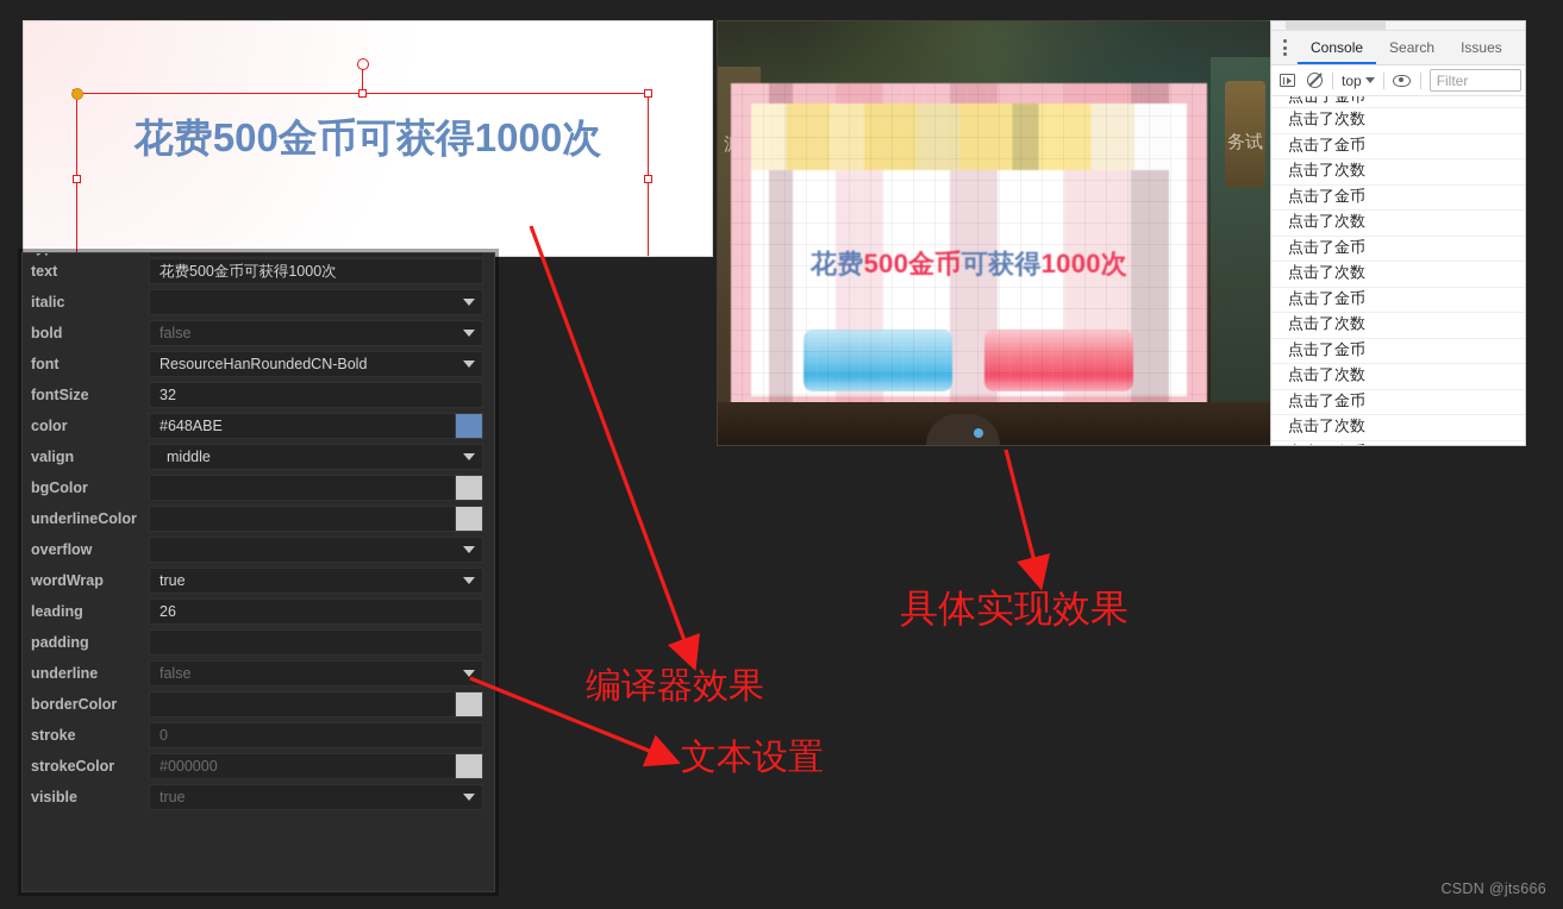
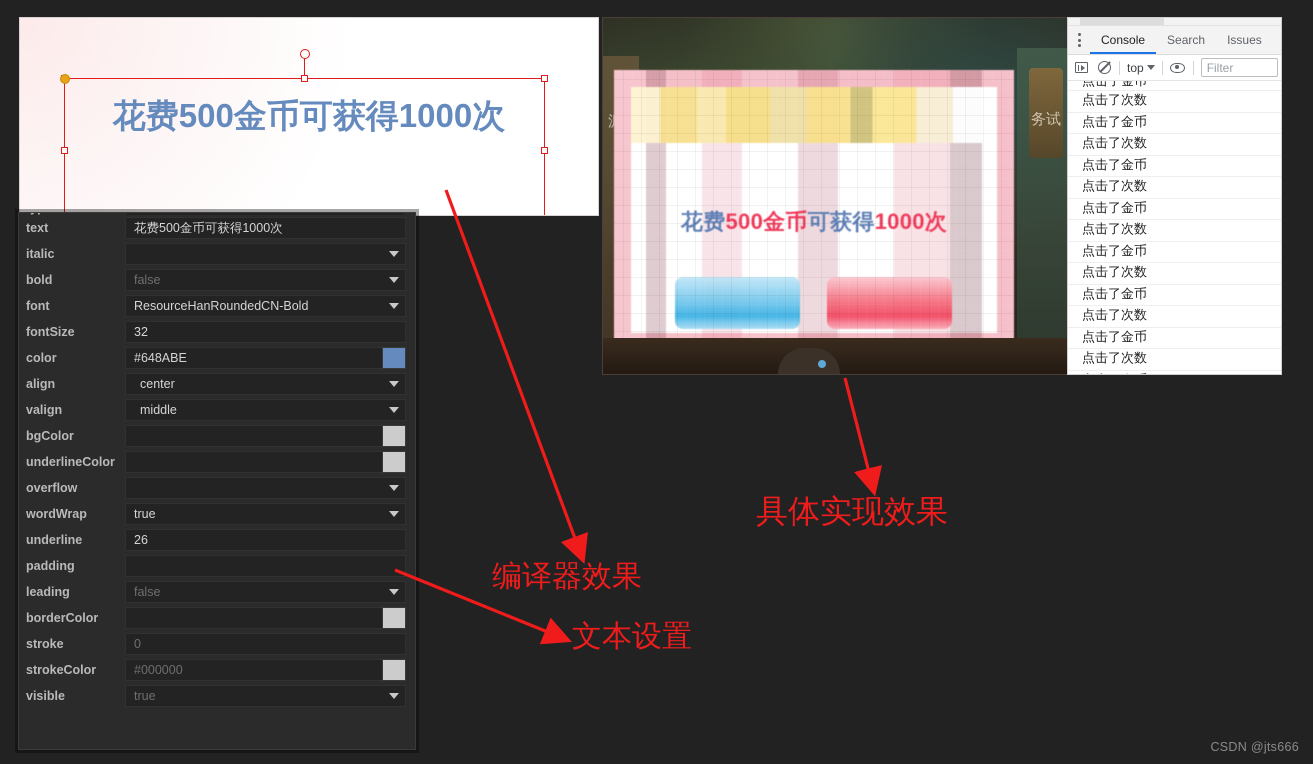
  花费500金币可获得1000次
  务试
  text
  花费500金币可获得1000次
  italic
  bold
  false
  font
  ResourceHanRoundedCN-Bold
  fontSize
  32
  color
  #648ABE
+ align
+ center
  valign
  middle
  bgColor
  underlineColor
  overflow
  wordWrap
  true
- leading
+ underline
  26
  padding
- underline
+ leading
  false
  borderColor
  stroke
  0
  strokeColor
  #000000
  visible
  true
  Console
  Search
  Issues
  top
  Filter
  点击了金币
  点击了次数
  点击了金币
  点击了次数
  点击了金币
  点击了次数
  点击了金币
  点击了次数
  点击了金币
  点击了次数
  点击了金币
  点击了次数
  点击了金币
  点击了次数
  编译器效果
  文本设置
  具体实现效果
  CSDN @jts666
